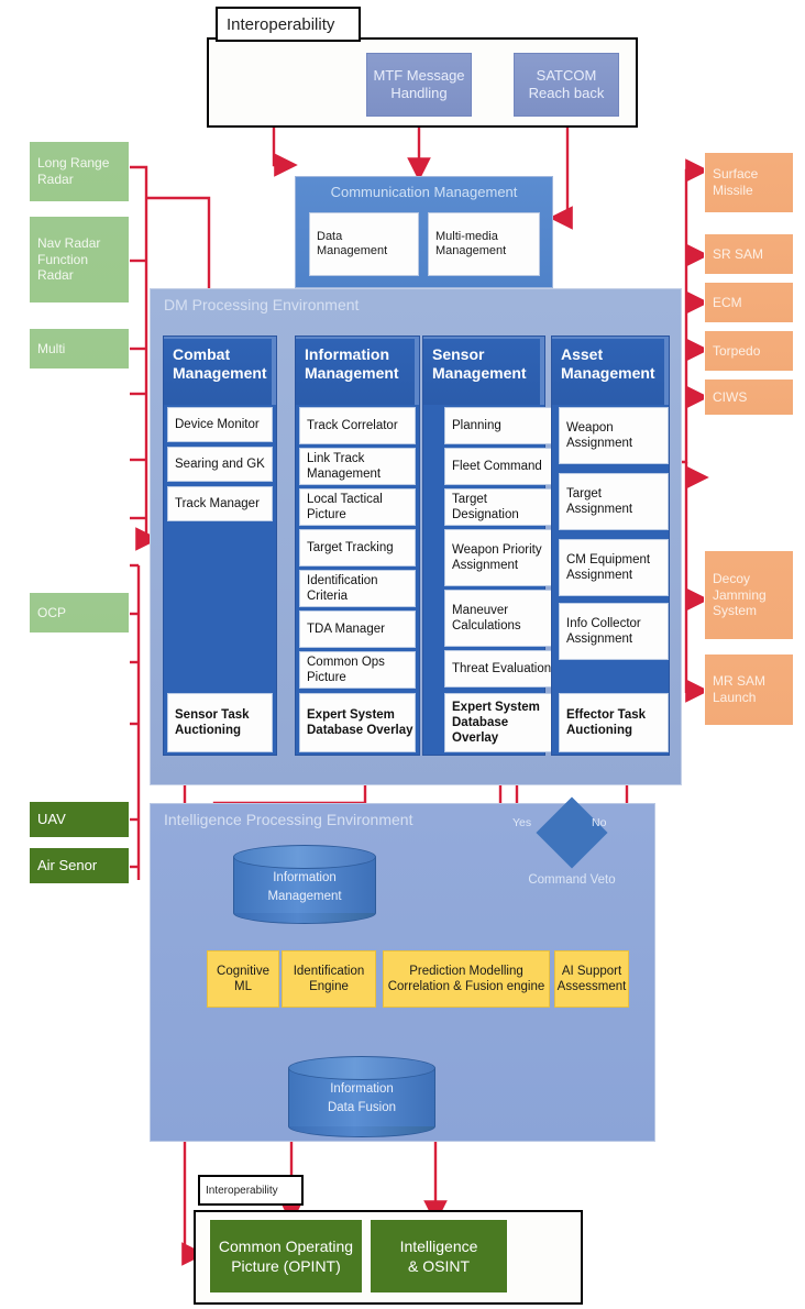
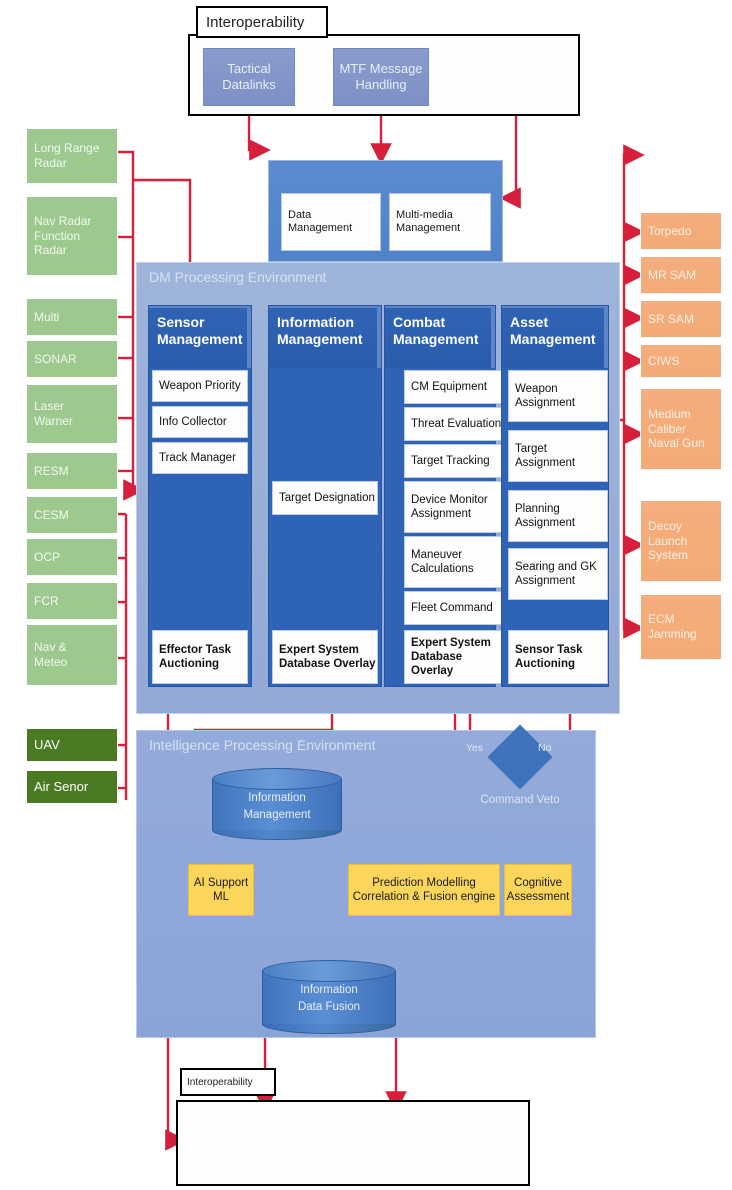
  Interoperability
+ Tactical
+ Datalinks
  MTF Message
  Handling
- SATCOM
- Reach back
- Communication Management
  Data
  Management
  Multi-media
  Management
  Long Range
  Radar
  Nav Radar
  Function
  Radar
  Multi
+ SONAR
+ Laser
+ Warner
+ RESM
+ CESM
  OCP
+ FCR
+ Nav &
+ Meteo
  UAV
  Air Senor
- Surface
- Missile
- SR SAM
+ Torpedo
- ECM
+ MR SAM
- Torpedo
+ SR SAM
  CIWS
+ Medium
+ Caliber
+ Naval Gun
  Decoy
- Jamming
+ Launch
  System
- MR SAM
+ ECM
- Launch
+ Jamming
  DM Processing Environment
- Combat
+ Sensor
  Management
- Device Monitor
+ Weapon Priority
- Searing and GK
+ Info Collector
  Track Manager
- Sensor Task
+ Effector Task
  Auctioning
  Information
  Management
- Track Correlator
- Link Track Management
- Local Tactical Picture
- Target Tracking
+ Target Designation
- Identification Criteria
- TDA Manager
- Common Ops Picture
  Expert System
  Database Overlay
- Sensor
+ Combat
  Management
- Planning
+ CM Equipment
- Fleet Command
+ Threat Evaluation
- Target Designation
+ Target Tracking
- Weapon Priority
+ Device Monitor
  Assignment
  Maneuver
  Calculations
- Threat Evaluation
+ Fleet Command
  Expert System
  Database Overlay
  Asset
  Management
  Weapon
  Assignment
  Target
  Assignment
- CM Equipment
+ Planning
  Assignment
- Info Collector
+ Searing and GK
  Assignment
- Effector Task
+ Sensor Task
  Auctioning
  Intelligence Processing Environment
  Yes
  No
  Command Veto
  Information
  Management
- Cognitive
+ AI Support
  ML
- Identification
- Engine
  Prediction Modelling
  Correlation & Fusion engine
- AI Support
+ Cognitive
  Assessment
  Information
  Data Fusion
  Interoperability
- Common Operating
- Picture (OPINT)
- Intelligence
- & OSINT
